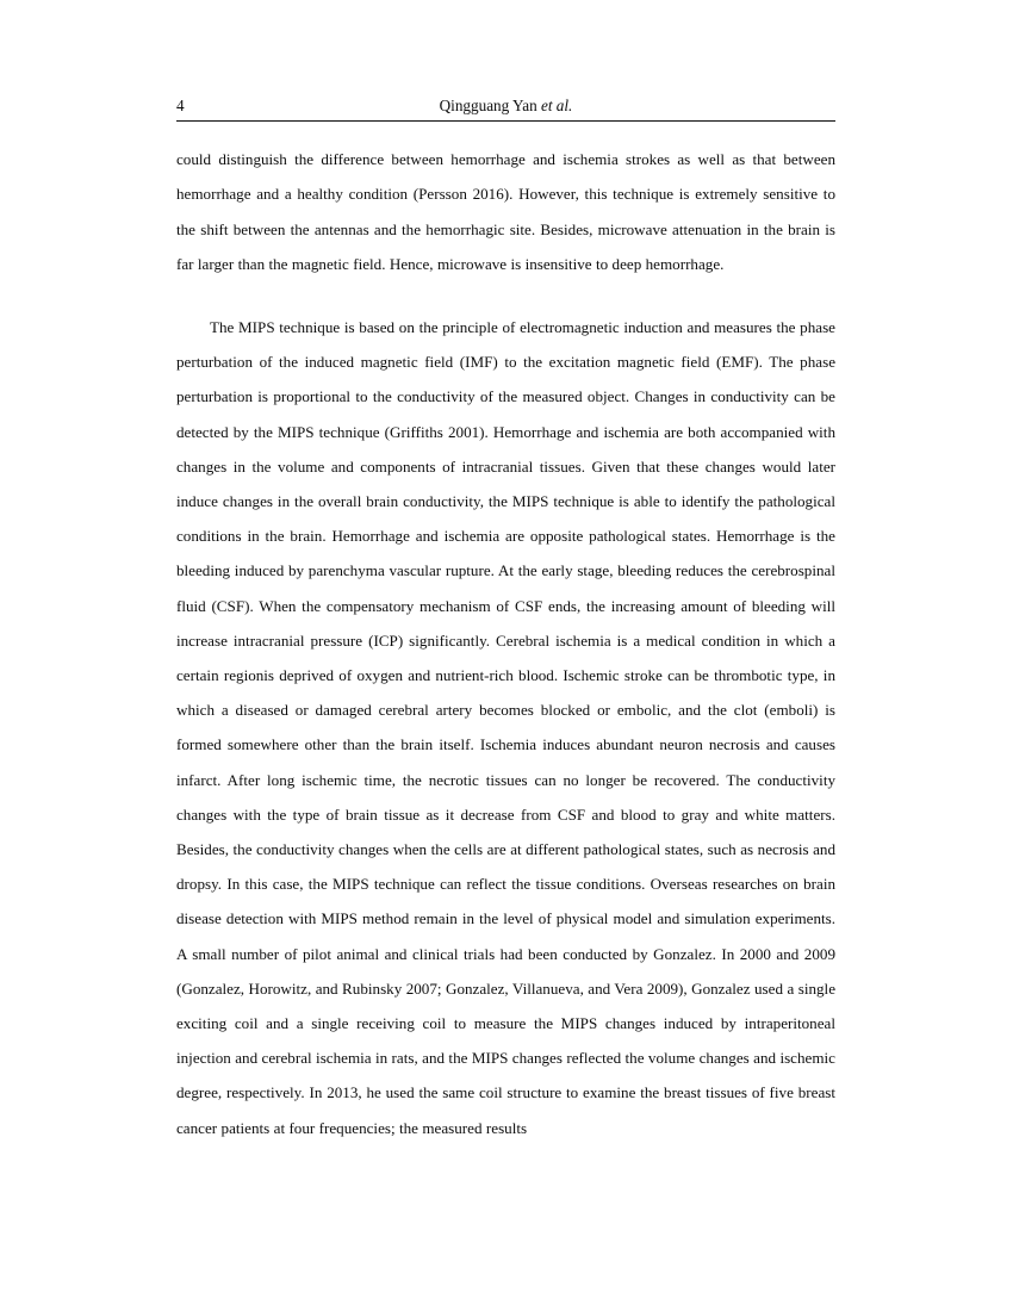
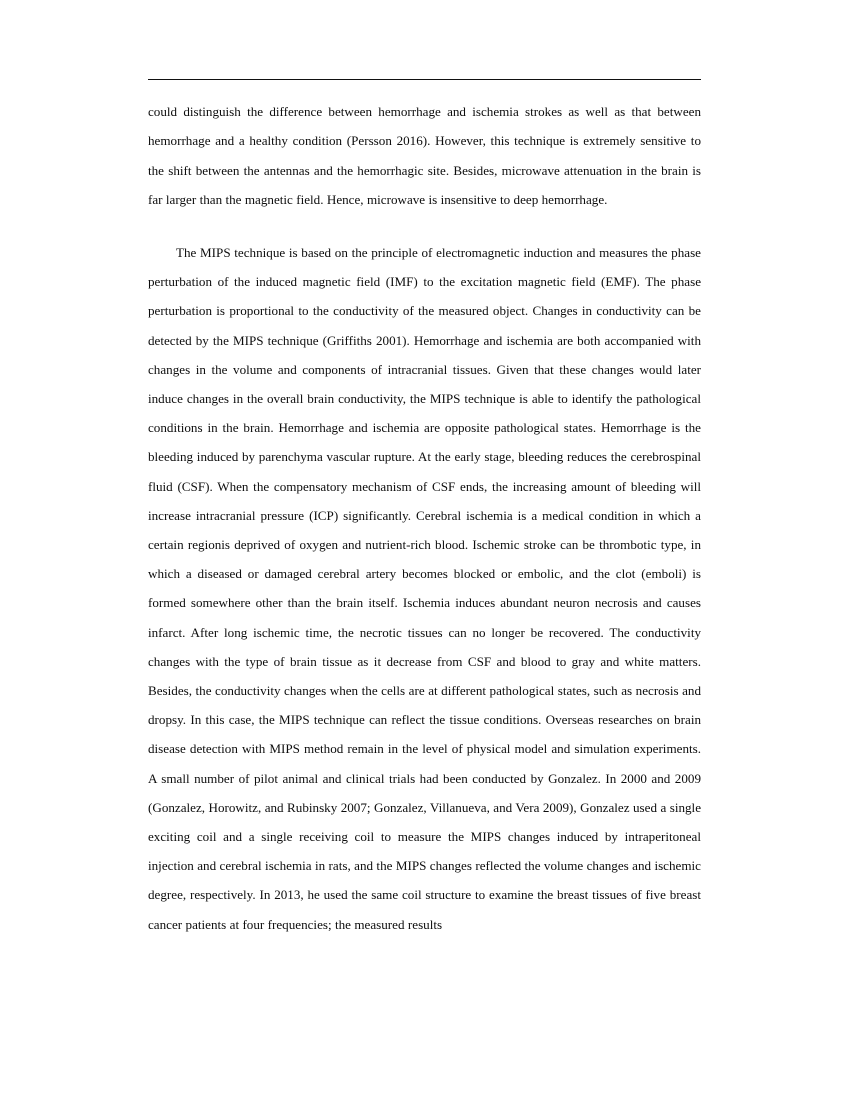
- 4
- Qingguang Yan et al.
  could distinguish the difference between hemorrhage and ischemia strokes as well as that between hemorrhage and a healthy condition (Persson 2016). However, this technique is extremely sensitive to the shift between the antennas and the hemorrhagic site. Besides, microwave attenuation in the brain is far larger than the magnetic field. Hence, microwave is insensitive to deep hemorrhage.
  The MIPS technique is based on the principle of electromagnetic induction and measures the phase perturbation of the induced magnetic field (IMF) to the excitation magnetic field (EMF). The phase perturbation is proportional to the conductivity of the measured object. Changes in conductivity can be detected by the MIPS technique (Griffiths 2001). Hemorrhage and ischemia are both accompanied with changes in the volume and components of intracranial tissues. Given that these changes would later induce changes in the overall brain conductivity, the MIPS technique is able to identify the pathological conditions in the brain. Hemorrhage and ischemia are opposite pathological states. Hemorrhage is the bleeding induced by parenchyma vascular rupture. At the early stage, bleeding reduces the cerebrospinal fluid (CSF). When the compensatory mechanism of CSF ends, the increasing amount of bleeding will increase intracranial pressure (ICP) significantly. Cerebral ischemia is a medical condition in which a certain regionis deprived of oxygen and nutrient-rich blood. Ischemic stroke can be thrombotic type, in which a diseased or damaged cerebral artery becomes blocked or embolic, and the clot (emboli) is formed somewhere other than the brain itself. Ischemia induces abundant neuron necrosis and causes infarct. After long ischemic time, the necrotic tissues can no longer be recovered. The conductivity changes with the type of brain tissue as it decrease from CSF and blood to gray and white matters. Besides, the conductivity changes when the cells are at different pathological states, such as necrosis and dropsy. In this case, the MIPS technique can reflect the tissue conditions. Overseas researches on brain disease detection with MIPS method remain in the level of physical model and simulation experiments. A small number of pilot animal and clinical trials had been conducted by Gonzalez. In 2000 and 2009 (Gonzalez, Horowitz, and Rubinsky 2007; Gonzalez, Villanueva, and Vera 2009), Gonzalez used a single exciting coil and a single receiving coil to measure the MIPS changes induced by intraperitoneal injection and cerebral ischemia in rats, and the MIPS changes reflected the volume changes and ischemic degree, respectively. In 2013, he used the same coil structure to examine the breast tissues of five breast cancer patients at four frequencies; the measured results
